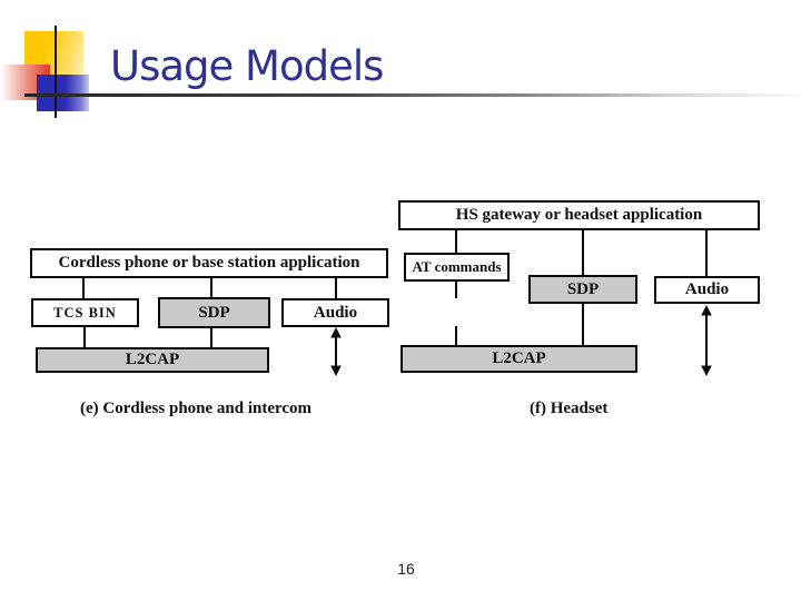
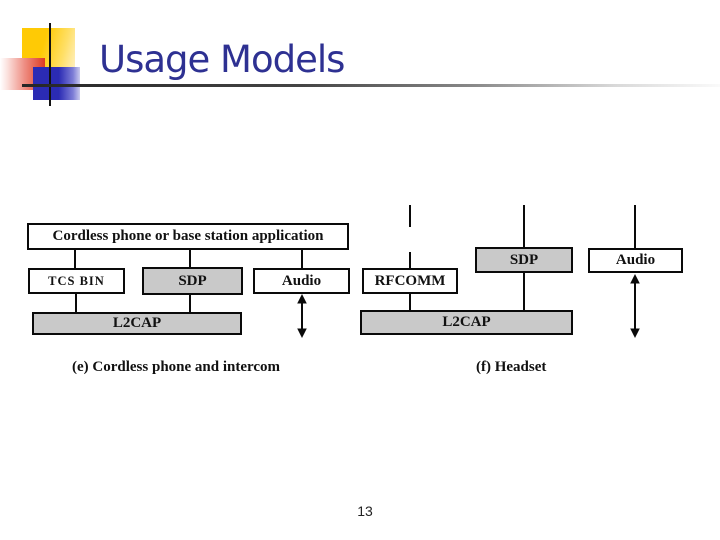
  Usage Models
  Cordless phone or base station application
  TCS BIN
  SDP
  Audio
  L2CAP
  (e) Cordless phone and intercom
- HS gateway or headset application
- AT commands
  SDP
  Audio
+ RFCOMM
  L2CAP
  (f) Headset
- 16
+ 13
